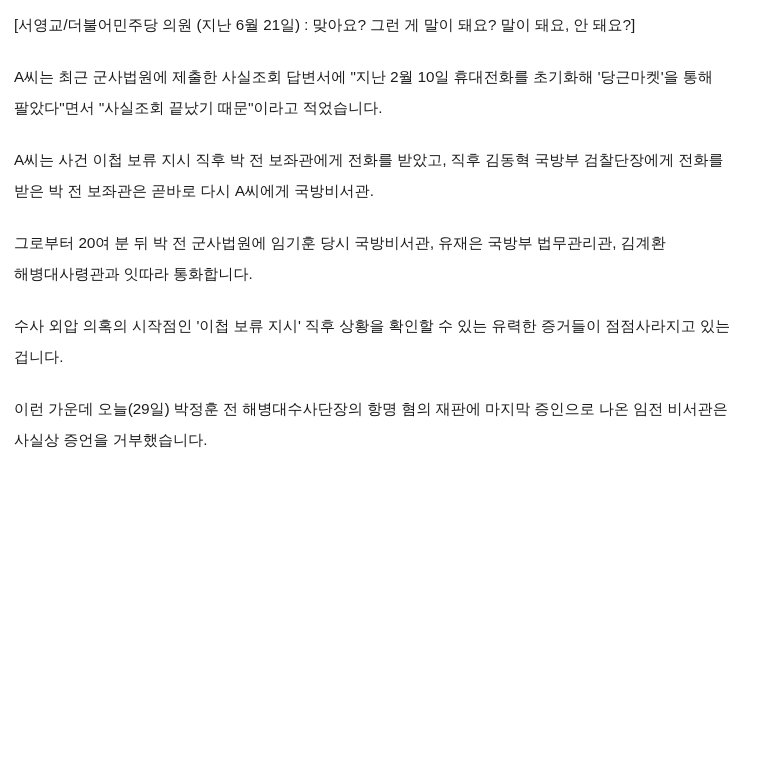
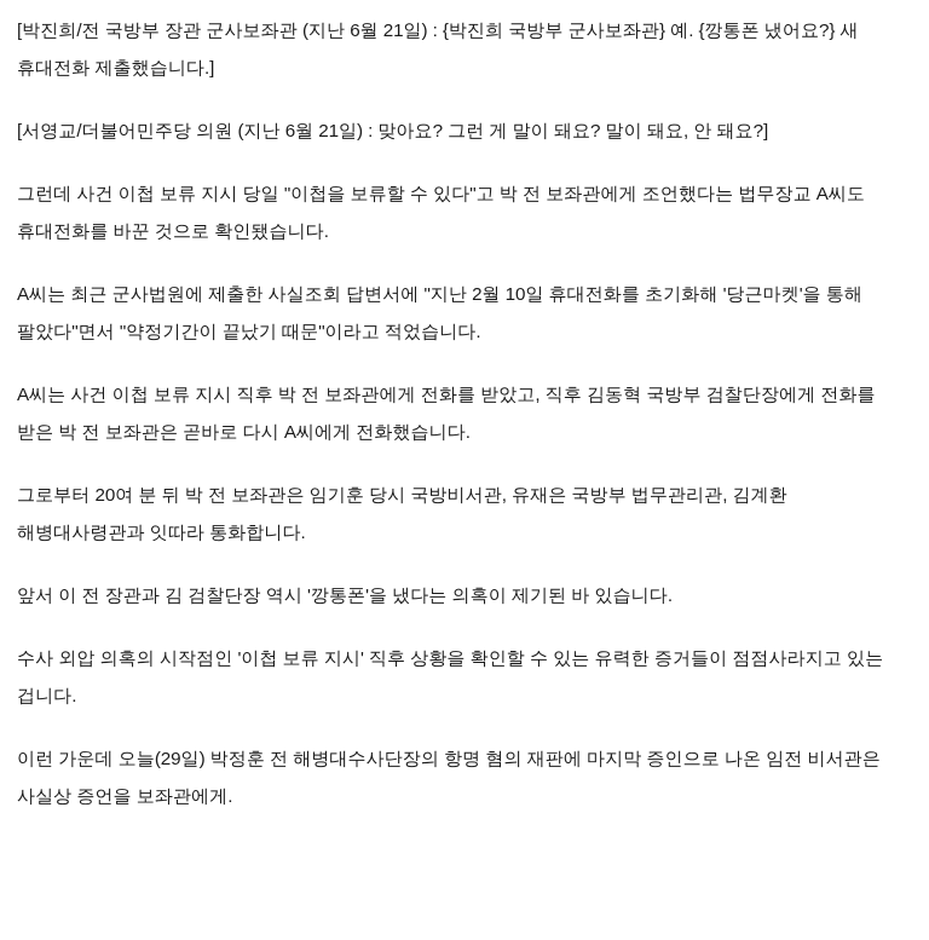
+ [박진희/전 국방부 장관 군사보좌관 (지난 6월 21일) : {박진희 국방부 군사보좌관} 예. {깡통폰 냈어요?} 새 휴대전화 제출했습니다.]
  [서영교/더불어민주당 의원 (지난 6월 21일) : 맞아요? 그런 게 말이 돼요? 말이 돼요, 안 돼요?]
+ 그런데 사건 이첩 보류 지시 당일 "이첩을 보류할 수 있다"고 박 전 보좌관에게 조언했다는 법무장교 A씨도 휴대전화를 바꾼 것으로 확인됐습니다.
- A씨는 최근 군사법원에 제출한 사실조회 답변서에 "지난 2월 10일 휴대전화를 초기화해 '당근마켓'을 통해 팔았다"면서 "사실조회 끝났기 때문"이라고 적었습니다.
+ A씨는 최근 군사법원에 제출한 사실조회 답변서에 "지난 2월 10일 휴대전화를 초기화해 '당근마켓'을 통해 팔았다"면서 "약정기간이 끝났기 때문"이라고 적었습니다.
- A씨는 사건 이첩 보류 지시 직후 박 전 보좌관에게 전화를 받았고, 직후 김동혁 국방부 검찰단장에게 전화를 받은 박 전 보좌관은 곧바로 다시 A씨에게 국방비서관.
+ A씨는 사건 이첩 보류 지시 직후 박 전 보좌관에게 전화를 받았고, 직후 김동혁 국방부 검찰단장에게 전화를 받은 박 전 보좌관은 곧바로 다시 A씨에게 전화했습니다.
- 그로부터 20여 분 뒤 박 전 군사법원에 임기훈 당시 국방비서관, 유재은 국방부 법무관리관, 김계환 해병대사령관과 잇따라 통화합니다.
+ 그로부터 20여 분 뒤 박 전 보좌관은 임기훈 당시 국방비서관, 유재은 국방부 법무관리관, 김계환 해병대사령관과 잇따라 통화합니다.
+ 앞서 이 전 장관과 김 검찰단장 역시 '깡통폰'을 냈다는 의혹이 제기된 바 있습니다.
  수사 외압 의혹의 시작점인 '이첩 보류 지시' 직후 상황을 확인할 수 있는 유력한 증거들이 점점사라지고 있는 겁니다.
- 이런 가운데 오늘(29일) 박정훈 전 해병대수사단장의 항명 혐의 재판에 마지막 증인으로 나온 임전 비서관은 사실상 증언을 거부했습니다.
+ 이런 가운데 오늘(29일) 박정훈 전 해병대수사단장의 항명 혐의 재판에 마지막 증인으로 나온 임전 비서관은 사실상 증언을 보좌관에게.
